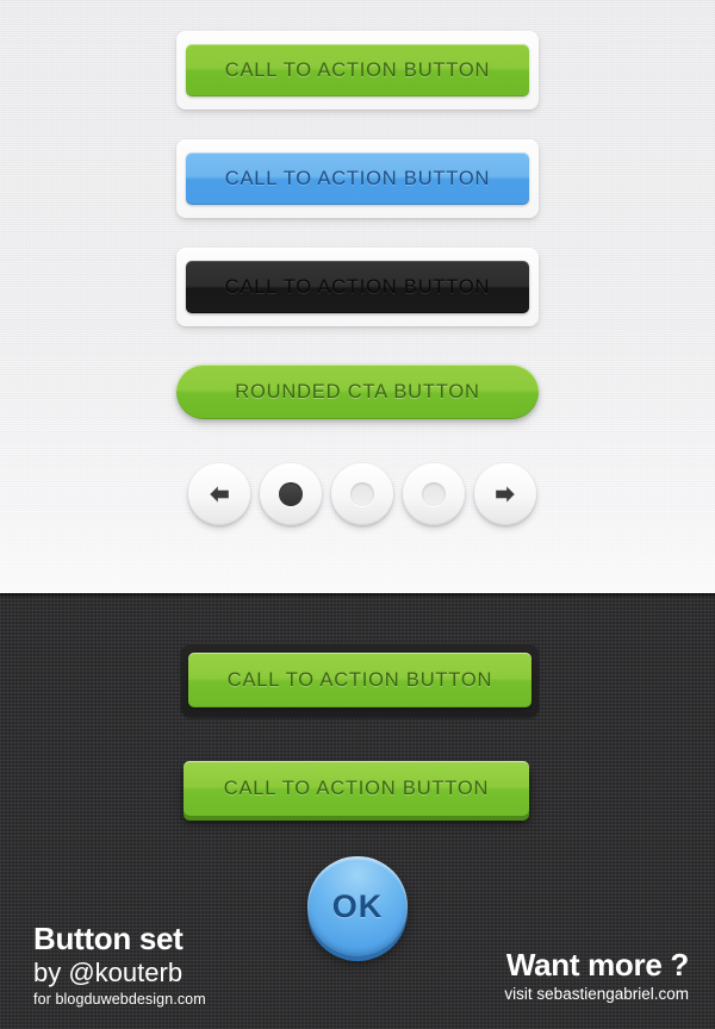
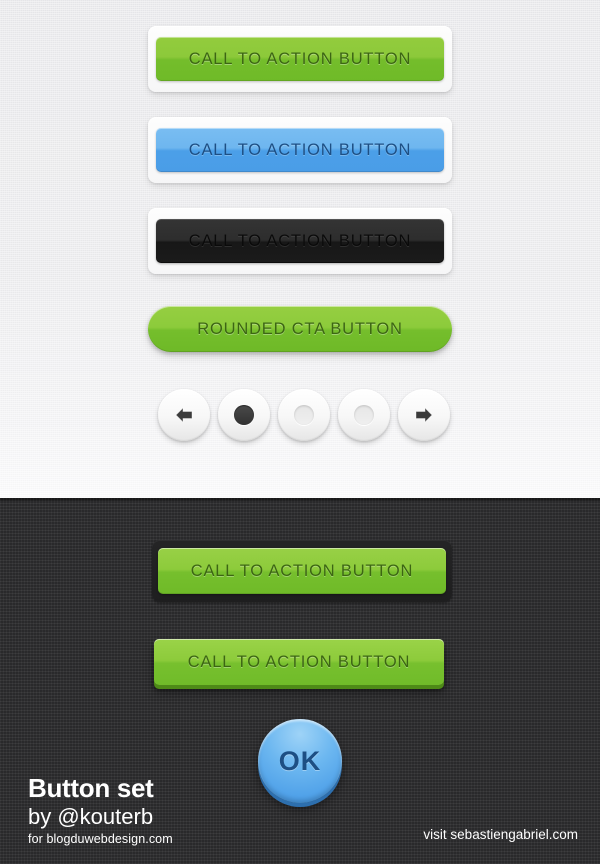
  CALL TO ACTION BUTTON
  CALL TO ACTION BUTTON
  CALL TO ACTION BUTTON
  ROUNDED CTA BUTTON
  CALL TO ACTION BUTTON
  CALL TO ACTION BUTTON
  OK
  Button set
  by @kouterb
  for blogduwebdesign.com
- Want more ?
  visit sebastiengabriel.com
